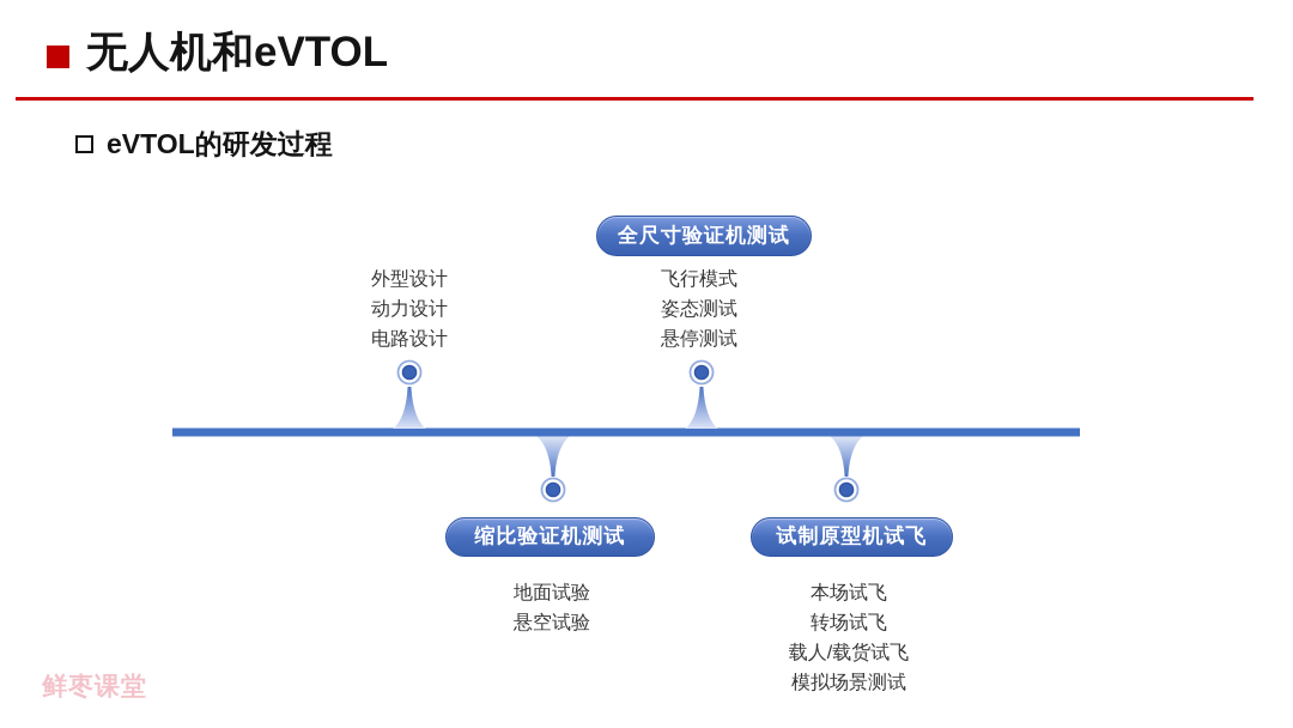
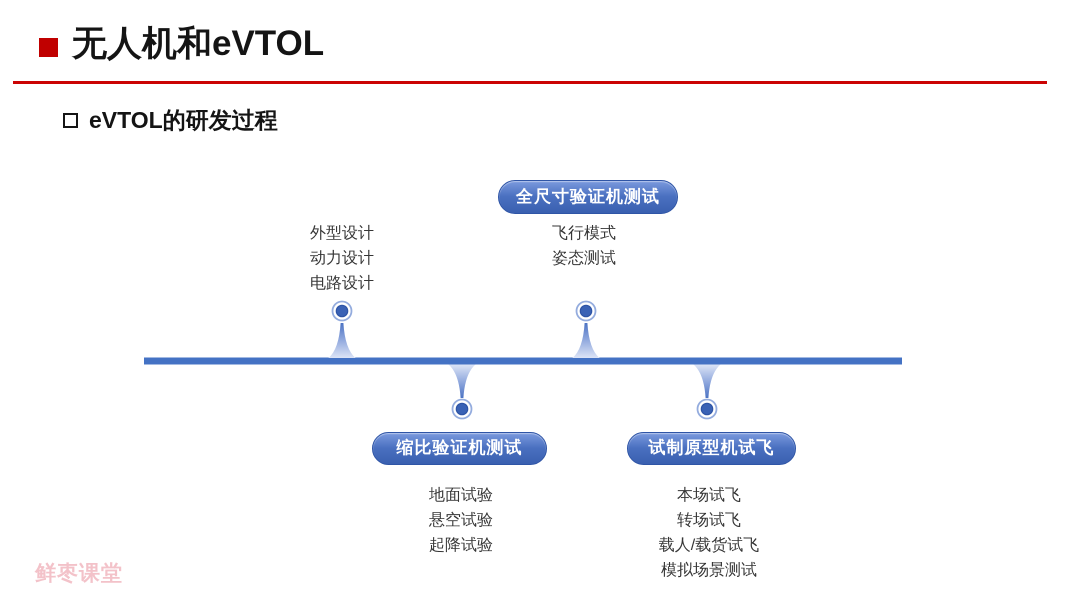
  无人机和eVTOL
  eVTOL的研发过程
  外型设计
  动力设计
  电路设计
  全尺寸验证机测试
  飞行模式
  姿态测试
- 悬停测试
  缩比验证机测试
  地面试验
  悬空试验
+ 起降试验
  试制原型机试飞
  本场试飞
  转场试飞
  载人/载货试飞
  模拟场景测试
  鲜枣课堂
